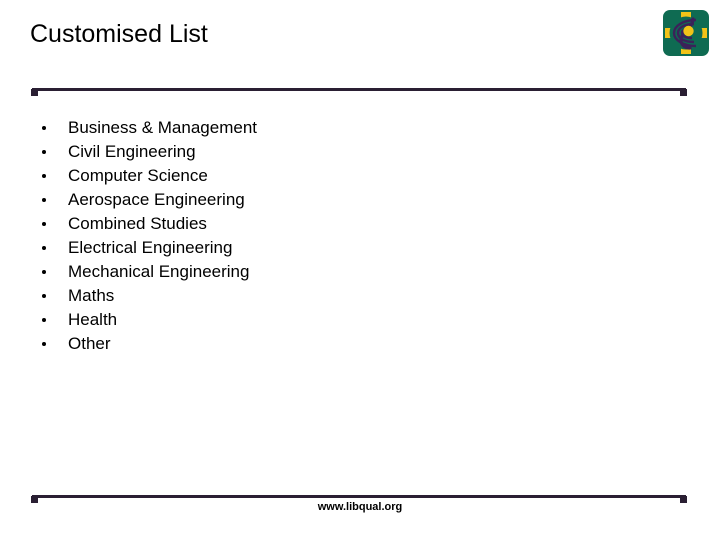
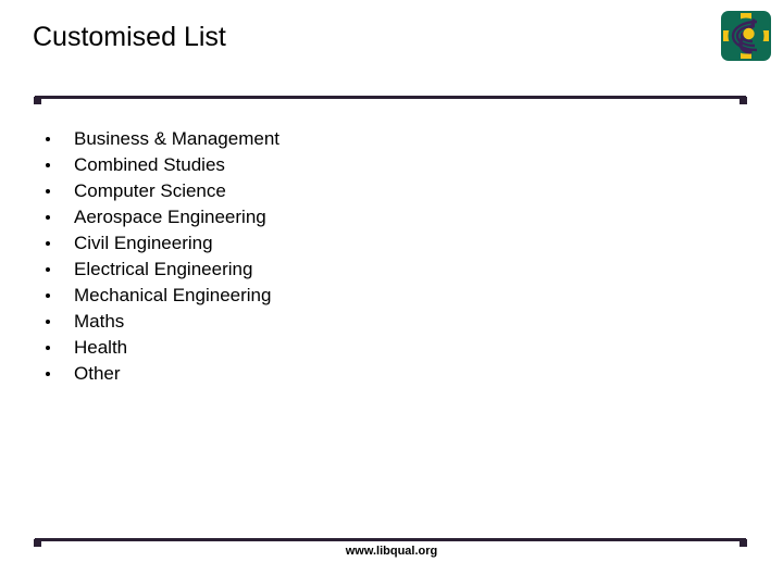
  Customised List
  Business & Management
- Civil Engineering
+ Combined Studies
  Computer Science
  Aerospace Engineering
- Combined Studies
+ Civil Engineering
  Electrical Engineering
  Mechanical Engineering
  Maths
  Health
  Other
  www.libqual.org
